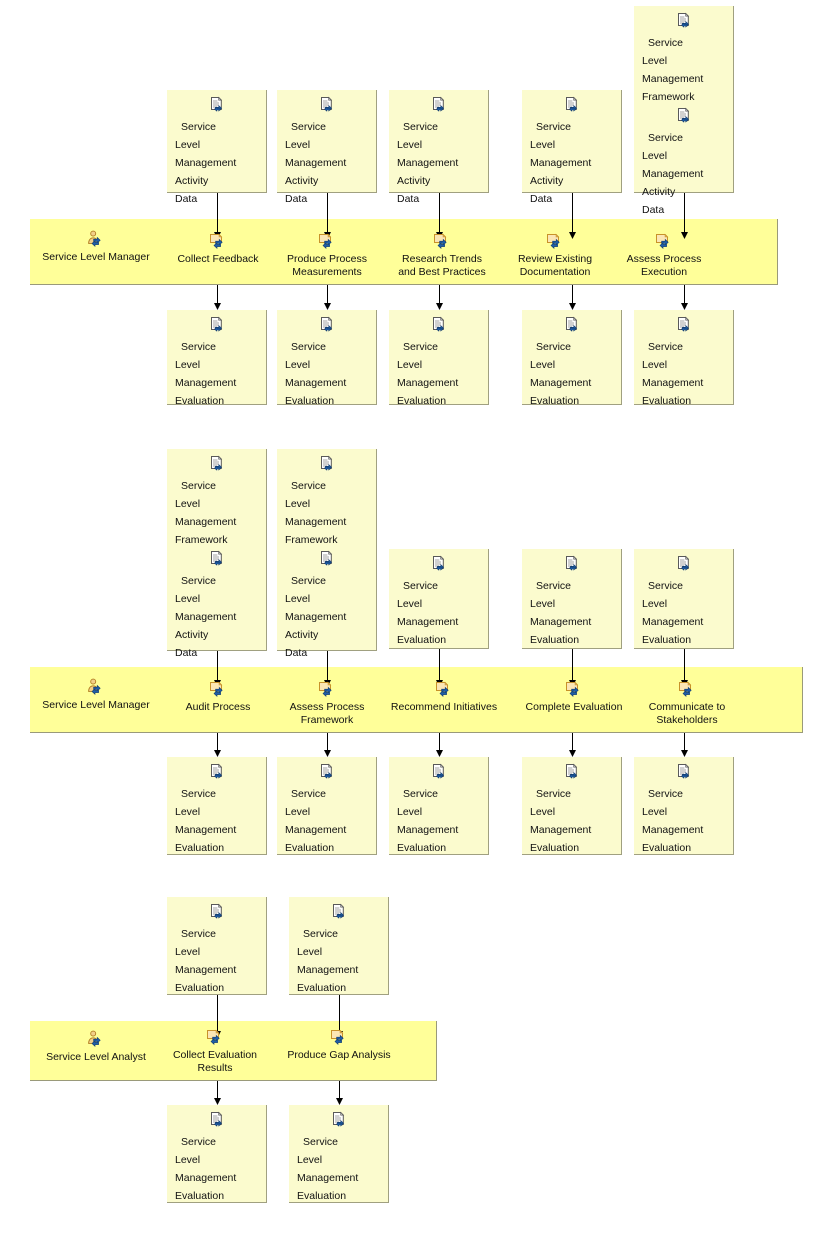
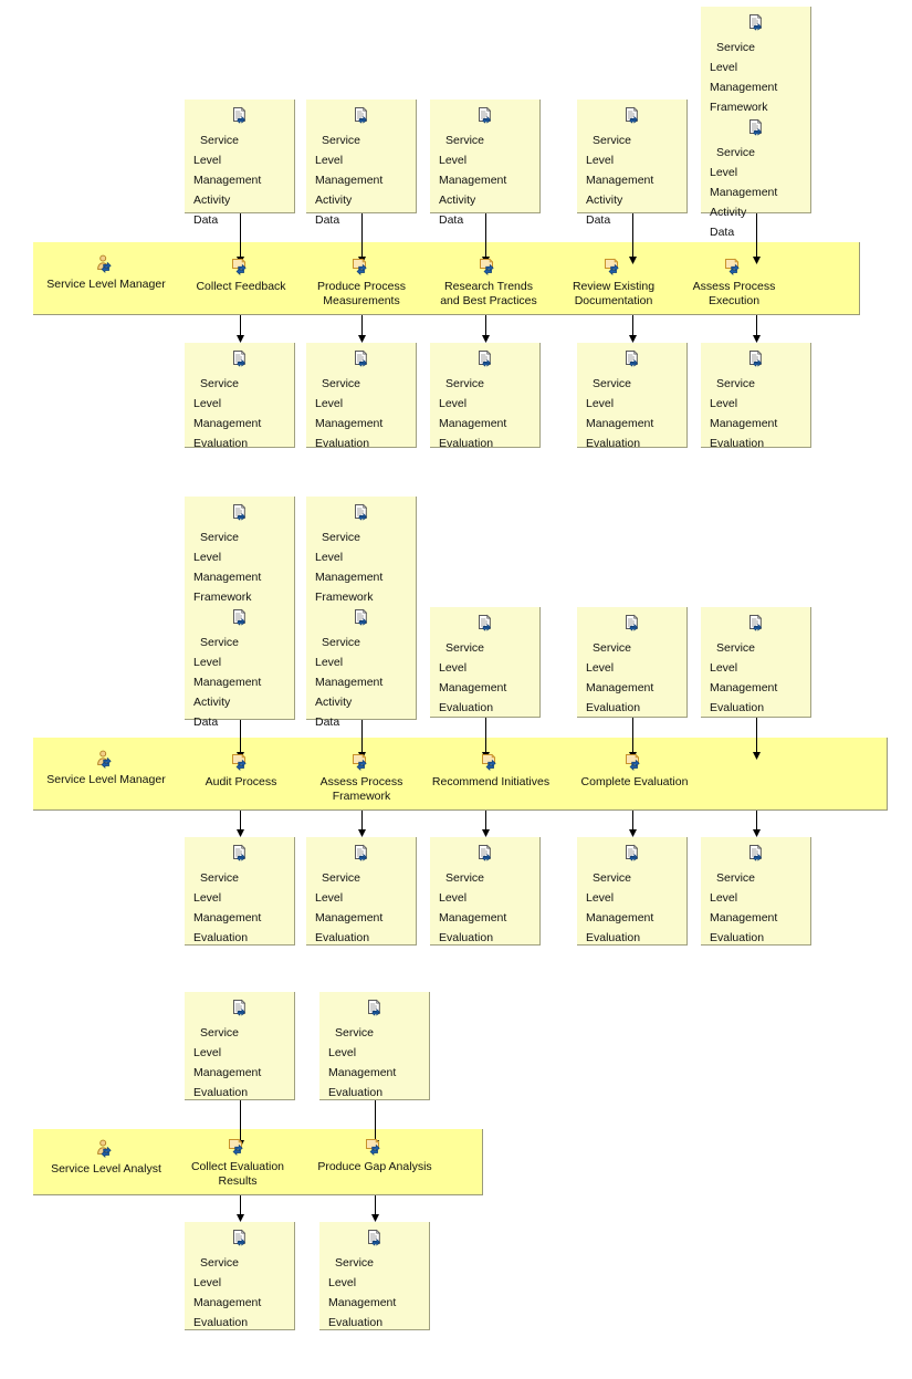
  Service Level Manager
  Service
  Level
  Management
  Activity
  Data
  Collect Feedback
  Service
  Level
  Management
  Evaluation
  Service
  Level
  Management
  Activity
  Data
  Produce Process
  Measurements
  Service
  Level
  Management
  Evaluation
  Service
  Level
  Management
  Activity
  Data
  Research Trends
  and Best Practices
  Service
  Level
  Management
  Evaluation
  Service
  Level
  Management
  Activity
  Data
  Review Existing
  Documentation
  Service
  Level
  Management
  Evaluation
  Service
  Level
  Management
  Framework
  Service
  Level
  Management
  Activity
  Data
  Assess Process
  Execution
  Service
  Level
  Management
  Evaluation
  Service Level Manager
  Service
  Level
  Management
  Framework
  Service
  Level
  Management
  Activity
  Data
  Audit Process
  Service
  Level
  Management
  Evaluation
  Service
  Level
  Management
  Framework
  Service
  Level
  Management
  Activity
  Data
  Assess Process
  Framework
  Service
  Level
  Management
  Evaluation
  Service
  Level
  Management
  Evaluation
  Recommend Initiatives
  Service
  Level
  Management
  Evaluation
  Service
  Level
  Management
  Evaluation
  Complete Evaluation
  Service
  Level
  Management
  Evaluation
  Service
  Level
  Management
  Evaluation
- Communicate to
- Stakeholders
  Service
  Level
  Management
  Evaluation
  Service Level Analyst
  Service
  Level
  Management
  Evaluation
  Collect Evaluation
  Results
  Service
  Level
  Management
  Evaluation
  Service
  Level
  Management
  Evaluation
  Produce Gap Analysis
  Service
  Level
  Management
  Evaluation
